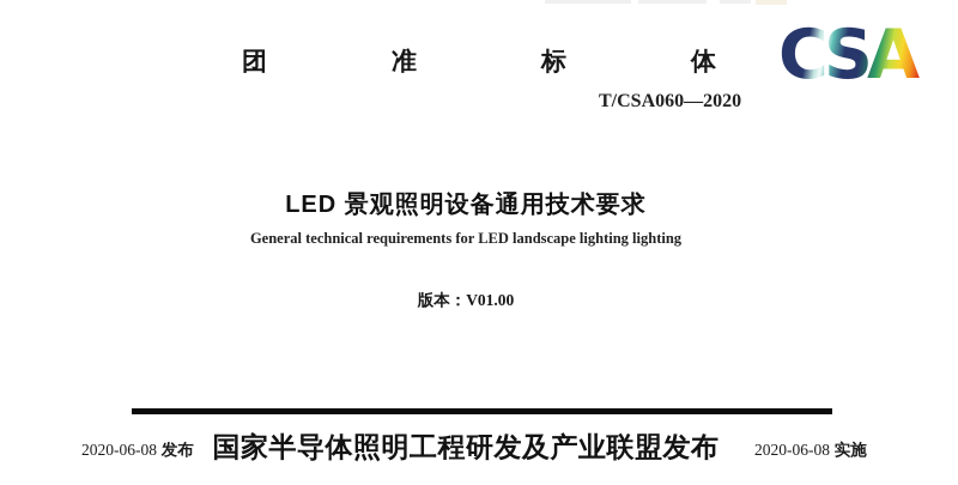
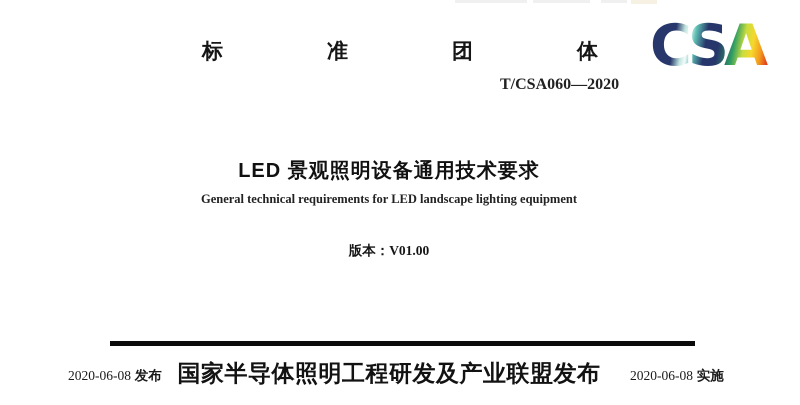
- 团
+ 标
  准
- 标
+ 团
  体
  CSA
  T/CSA060—2020
  LED 景观照明设备通用技术要求
- General technical requirements for LED landscape lighting lighting
+ General technical requirements for LED landscape lighting equipment
  版本：V01.00
  2020-06-08 发布
  国家半导体照明工程研发及产业联盟发布
  2020-06-08 实施
